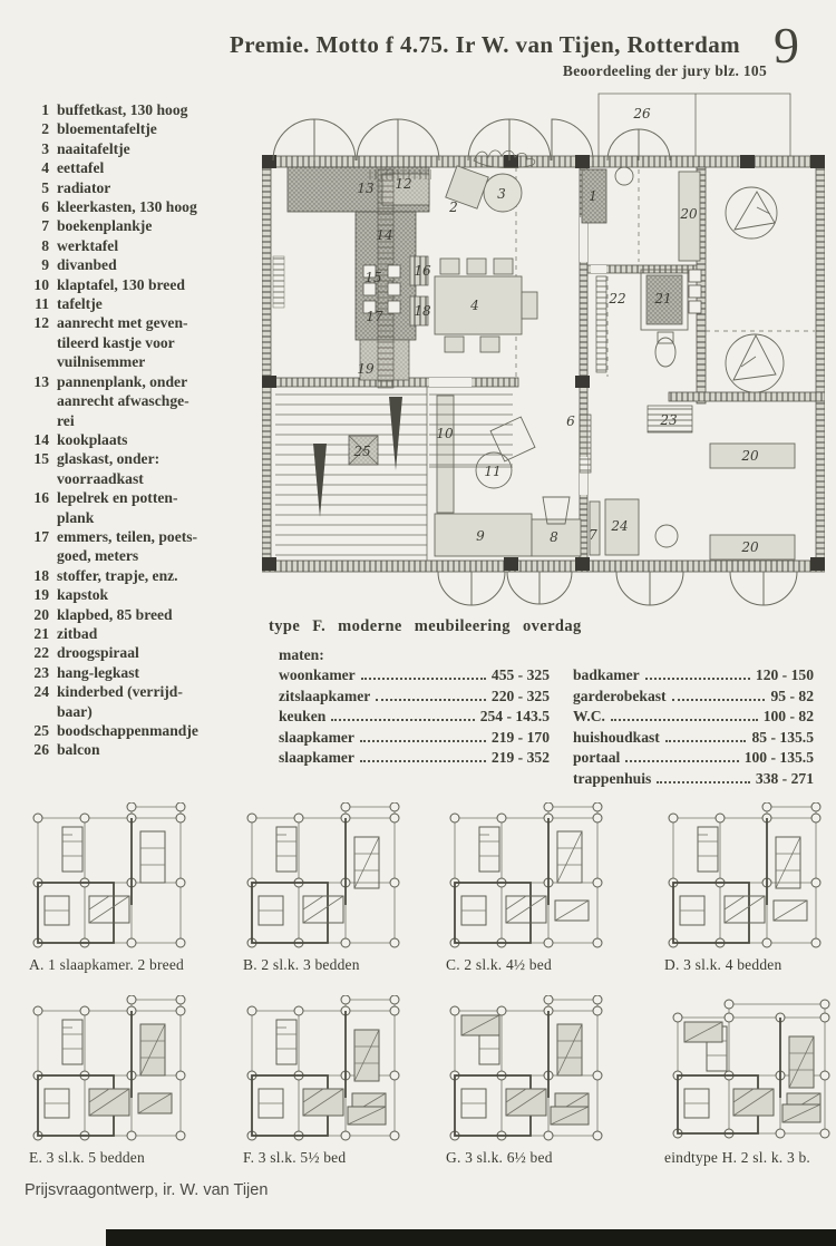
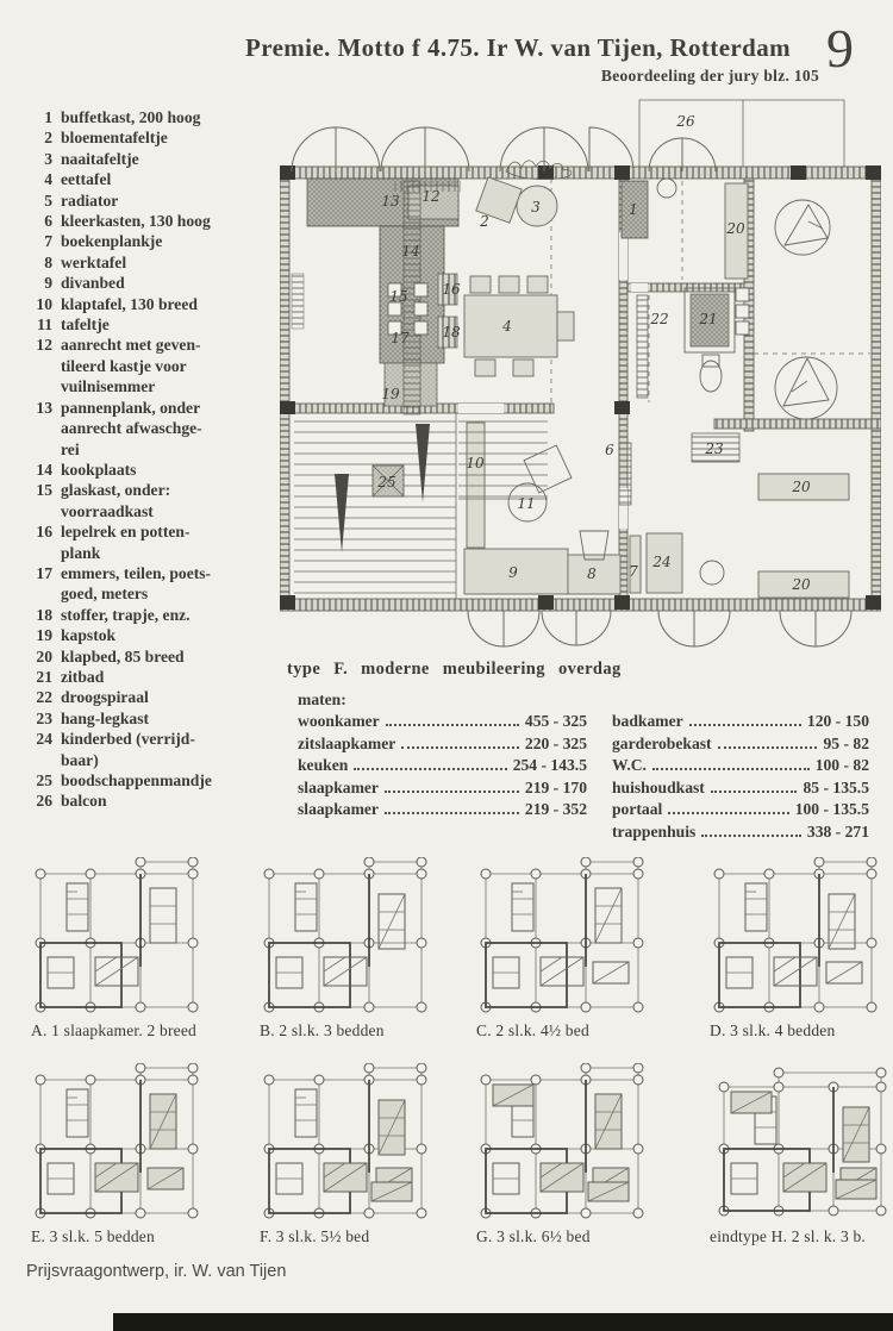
  Premie. Motto f 4.75. Ir W. van Tijen, Rotterdam
  Beoordeeling der jury blz. 105
  9
  1
- buffetkast, 130 hoog
+ buffetkast, 200 hoog
  2
  bloementafeltje
  3
  naaitafeltje
  4
  eettafel
  5
  radiator
  6
  kleerkasten, 130 hoog
  7
  boekenplankje
  8
  werktafel
  9
  divanbed
  10
  klaptafel, 130 breed
  11
  tafeltje
  12
  aanrecht met geven-
  tileerd kastje voor
  vuilnisemmer
  13
  pannenplank, onder
  aanrecht afwaschge-
  rei
  14
  kookplaats
  15
  glaskast, onder:
  voorraadkast
  16
  lepelrek en potten-
  plank
  17
  emmers, teilen, poets-
  goed, meters
  18
  stoffer, trapje, enz.
  19
  kapstok
  20
  klapbed, 85 breed
  21
  zitbad
  22
  droogspiraal
  23
  hang-legkast
  24
  kinderbed (verrijd-
  baar)
  25
  boodschappenmandje
  26
  balcon
  26
  2
  3
  1
  20
  22
  21
  23
  12
  13
  14
  15
  16
  17
  18
  19
  25
  10
  11
  6
  4
  9
  8
  7
  24
  20
  20
  type F. moderne meubileering overdag
  maten:
  woonkamer
  455 - 325
  zitslaapkamer
  220 - 325
  keuken
  254 - 143.5
  slaapkamer
  219 - 170
  slaapkamer
  219 - 352
  badkamer
  120 - 150
  garderobekast
  95 - 82
  W.C.
  100 - 82
  huishoudkast
  85 - 135.5
  portaal
  100 - 135.5
  trappenhuis
  338 - 271
  A. 1 slaapkamer. 2 breed
  B. 2 sl.k. 3 bedden
  C. 2 sl.k. 4½ bed
  D. 3 sl.k. 4 bedden
  E. 3 sl.k. 5 bedden
  F. 3 sl.k. 5½ bed
  G. 3 sl.k. 6½ bed
  eindtype H. 2 sl. k. 3 b.
  Prijsvraagontwerp, ir. W. van Tijen
